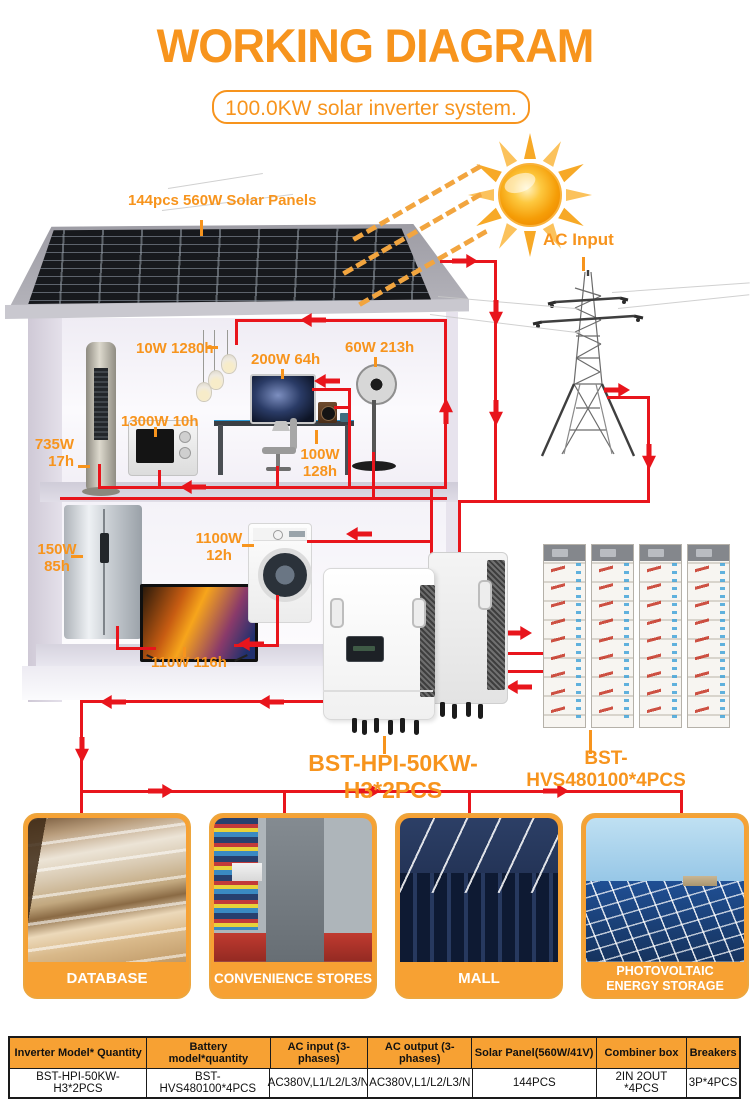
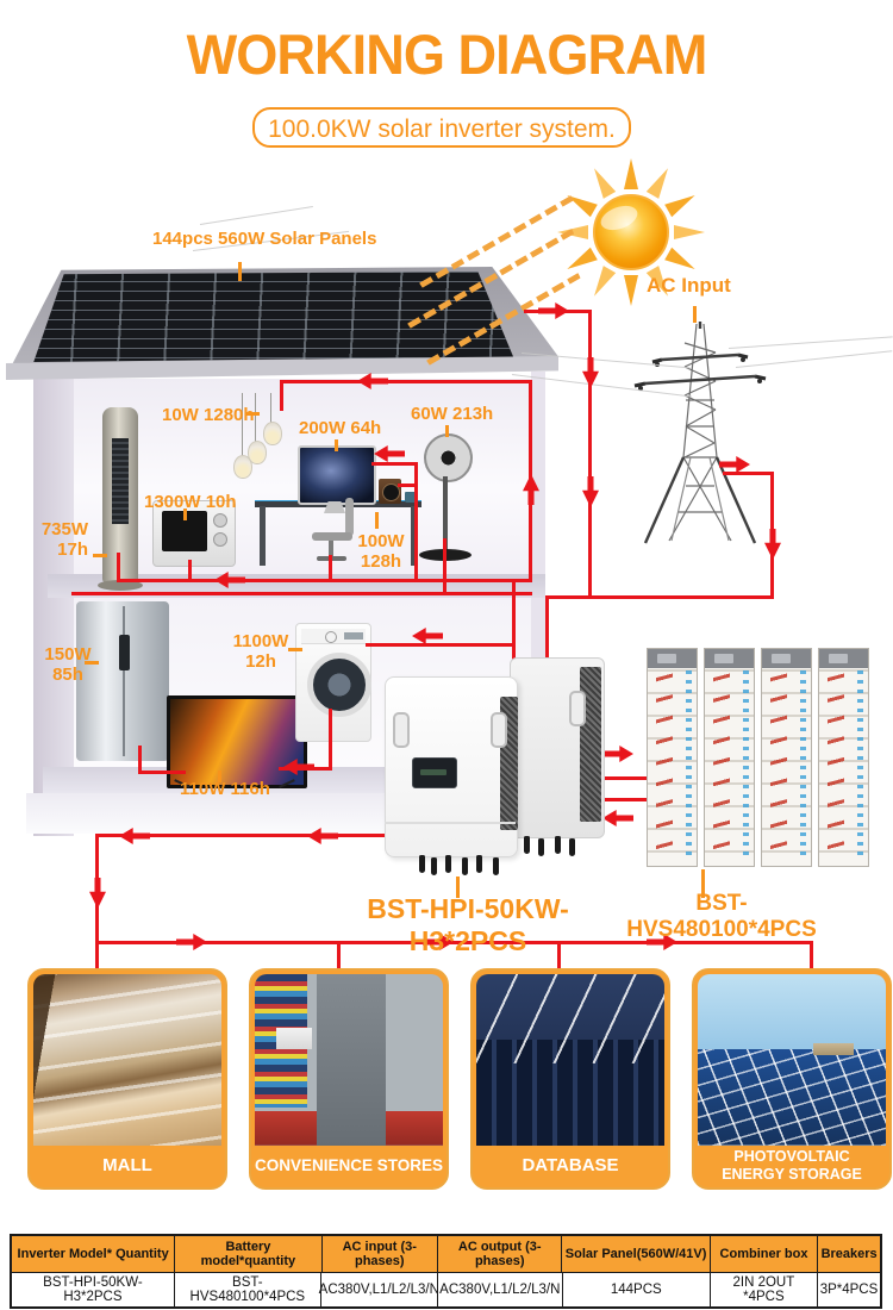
  WORKING DIAGRAM
  100.0KW solar inverter system.
  144pcs 560W Solar Panels
  AC Input
  10W 1280h
  200W 64h
  60W 213h
  735W
  17h
  1300W 10h
  100W
  128h
  150W
  85h
  1100W
  12h
  110W 116h
  BST-HPI-50KW-H3*2PCS
  BST-HVS480100*4PCS
- DATABASE
+ MALL
  CONVENIENCE STORES
- MALL
+ DATABASE
  PHOTOVOLTAIC
  ENERGY STORAGE
  Inverter Model* Quantity
  Battery model*quantity
  AC input (3-phases)
  AC output (3-phases)
  Solar Panel(560W/41V)
  Combiner box
  Breakers
  BST-HPI-50KW-H3*2PCS
  BST-HVS480100*4PCS
  AC380V,L1/L2/L3/N
  AC380V,L1/L2/L3/N
  144PCS
  2IN 2OUT *4PCS
  3P*4PCS
